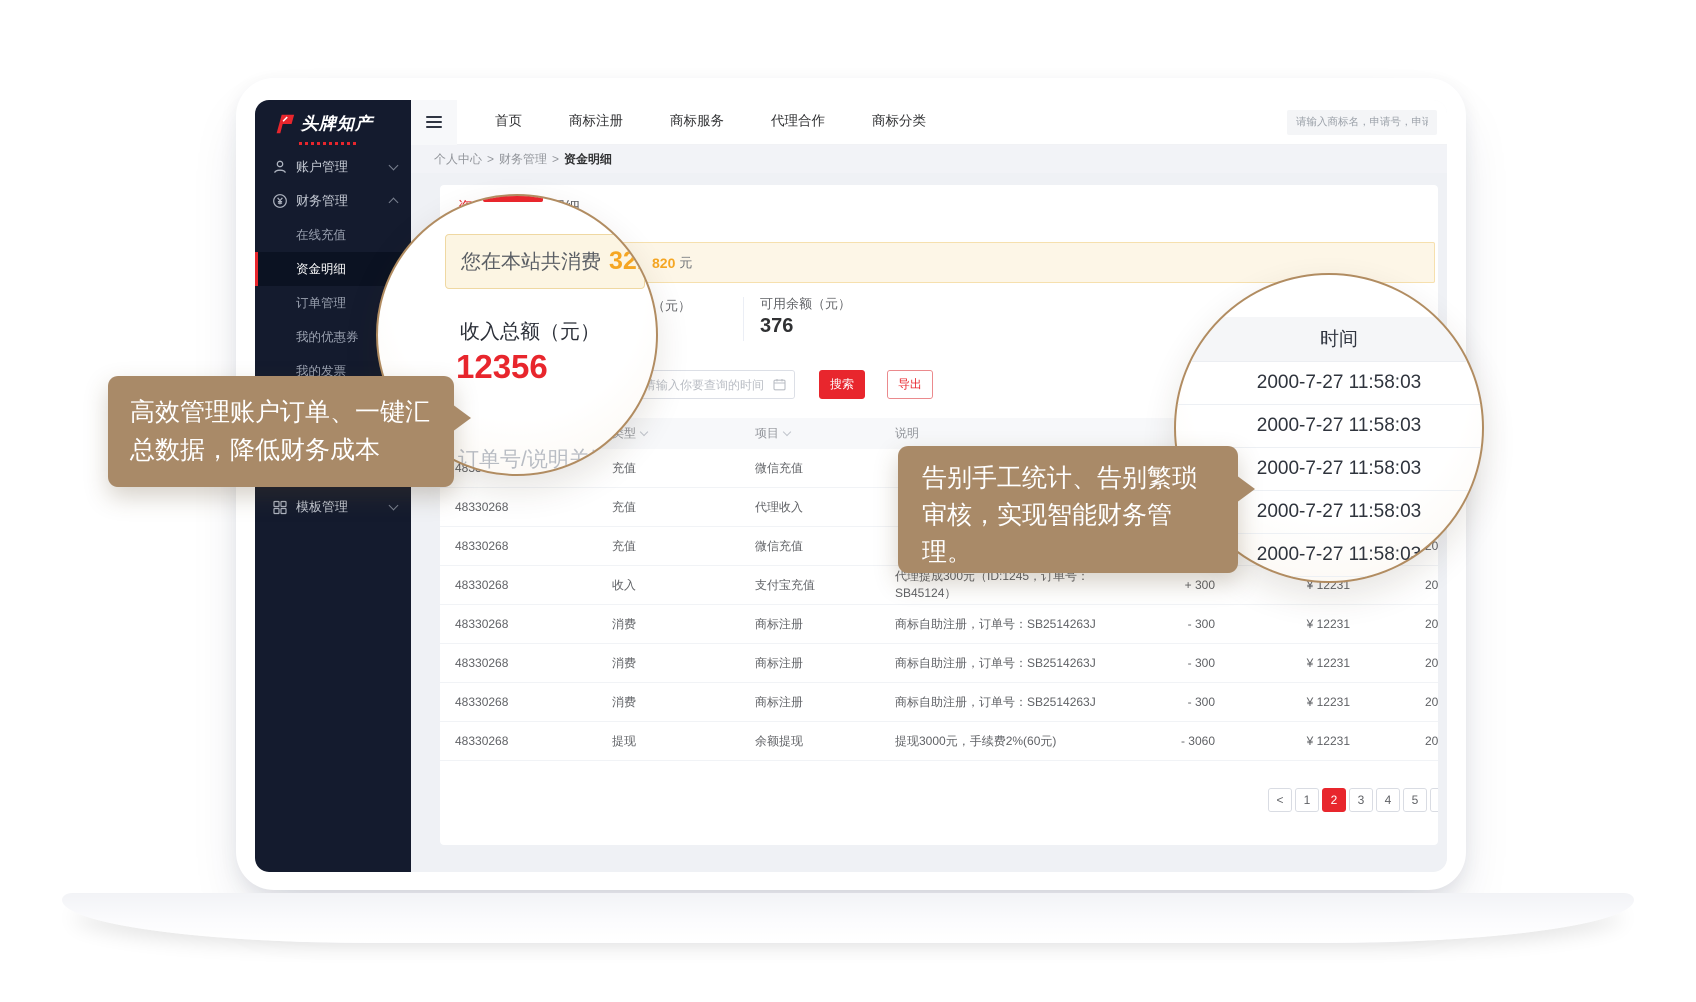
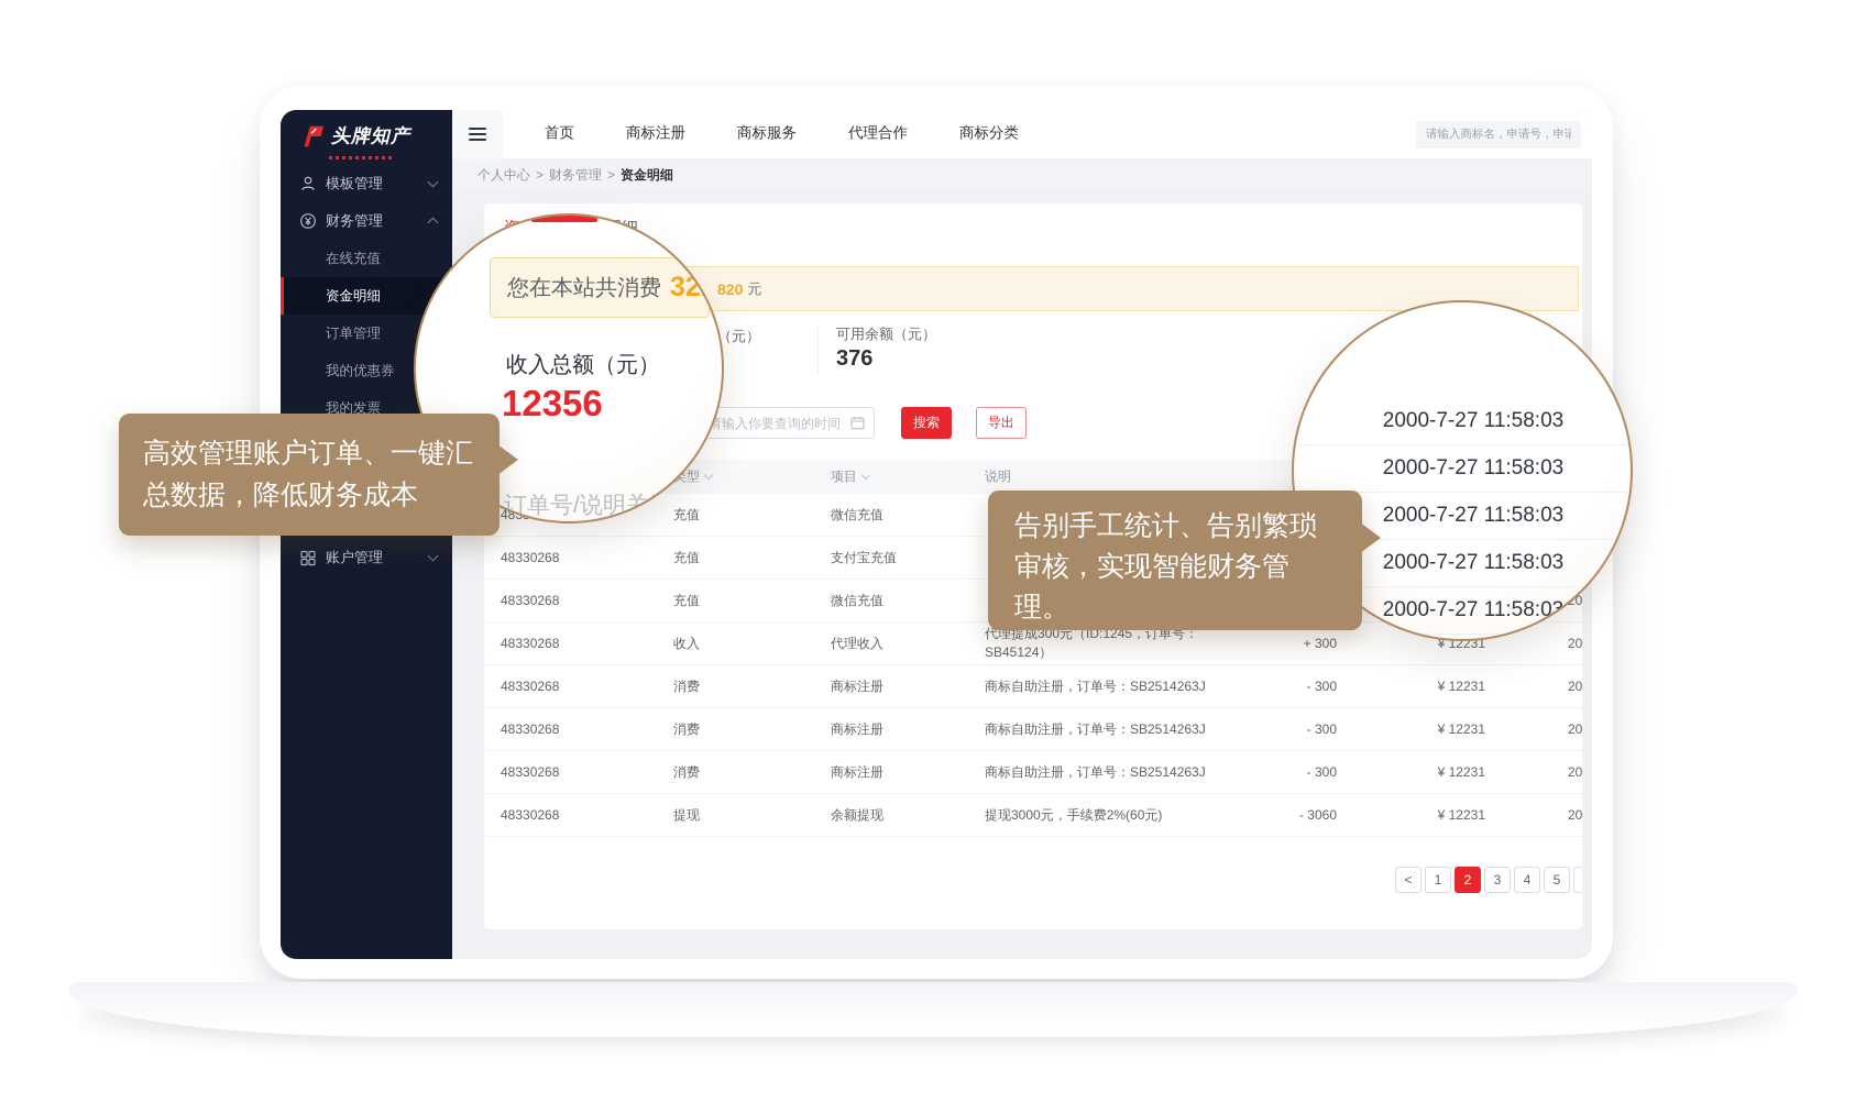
  头牌知产
- 账户管理
+ 模板管理
  财务管理
  在线充值
  资金明细
  订单管理
  我的优惠券
  我的发票
- 模板管理
+ 账户管理
  首页
  商标注册
  商标服务
  代理合作
  商标分类
  请输入商标名，申请号，申请
  个人中心
  >
  财务管理
  >
  资金明细
  820
  元
  （元）
  可用余额（元）
  376
  请输入你要查询的时间
  搜索
  导出
  项目
  说明
  充值
  微信充值
  48330268
  充值
- 代理收入
+ 支付宝充值
  48330268
  充值
  微信充值
  48330268
  收入
- 支付宝充值
+ 代理收入
  代理提成300元（ID:1245，订单号：SB45124）
  + 300
  ¥ 12231
  48330268
  消费
  商标注册
  商标自助注册，订单号：SB2514263J
  - 300
  ¥ 12231
  48330268
  消费
  商标注册
  商标自助注册，订单号：SB2514263J
  - 300
  ¥ 12231
  48330268
  消费
  商标注册
  商标自助注册，订单号：SB2514263J
  - 300
  ¥ 12231
  48330268
  提现
  余额提现
  提现3000元，手续费2%(60元)
  - 3060
  ¥ 12231
  <
  1
  2
  3
  4
  5
  您在本站共消费
  收入总额（元）
  12356
  订单号/说明关键字
- 时间
  2000-7-27 11:58:03
  2000-7-27 11:58:03
  2000-7-27 11:58:03
  2000-7-27 11:58:03
  2000-7-27 11:58:03
  高效管理账户订单、一键汇总数据，降低财务成本
  告别手工统计、告别繁琐审核，实现智能财务管理。
